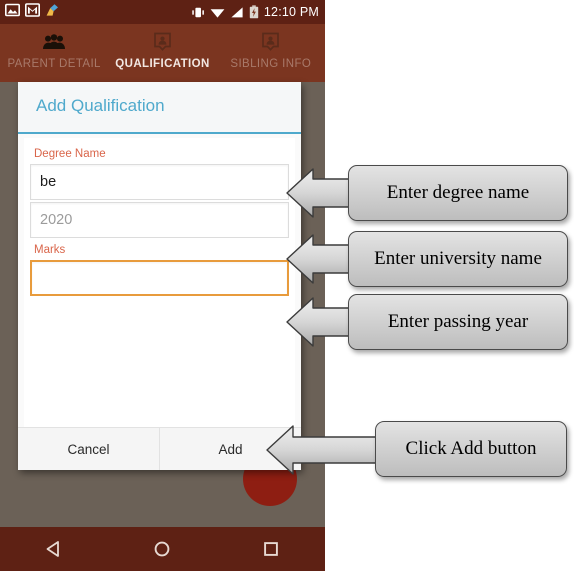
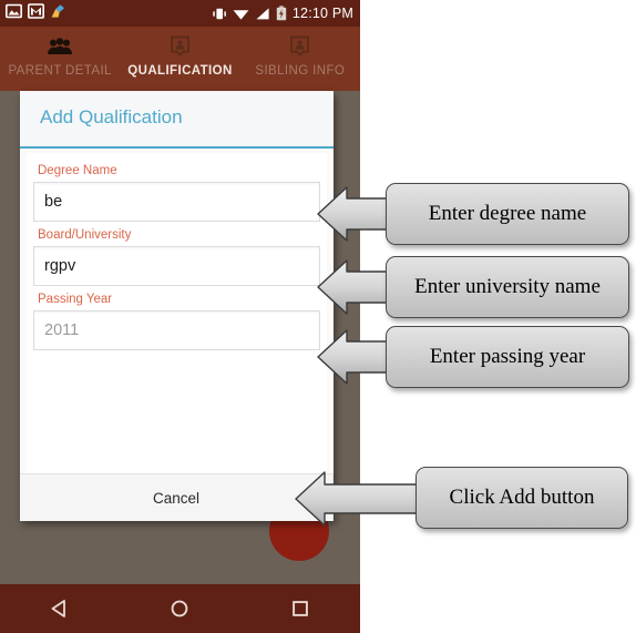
  12:10 PM
  PARENT DETAIL
  QUALIFICATION
  SIBLING INFO
  Add Qualification
  Degree Name
  be
+ Board/University
+ rgpv
+ Passing Year
- 2020
+ 2011
- Marks
  Cancel
- Add
  Enter degree name
  Enter university name
  Enter passing year
  Click Add button
